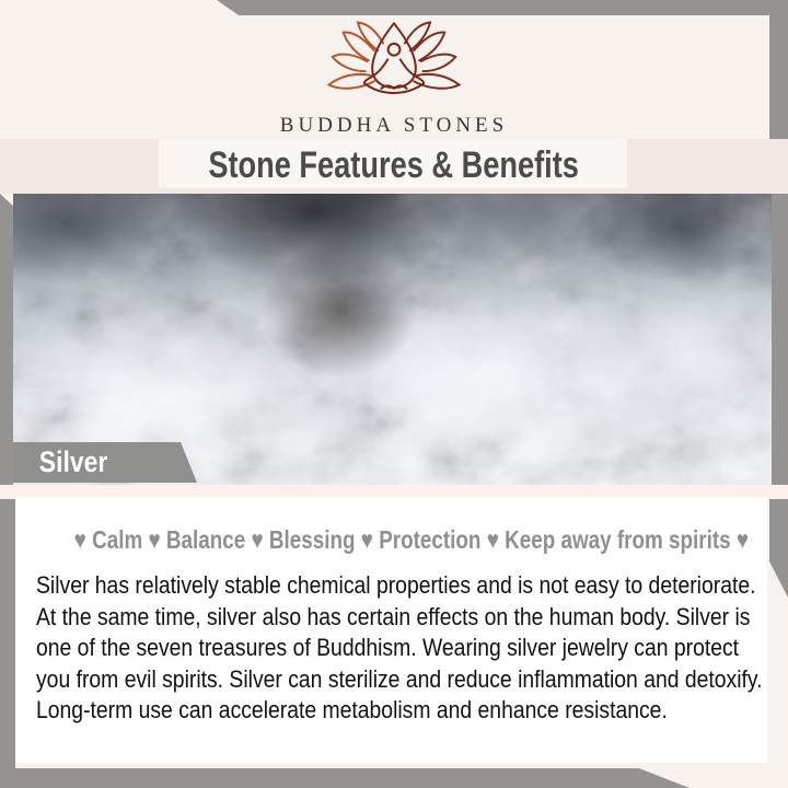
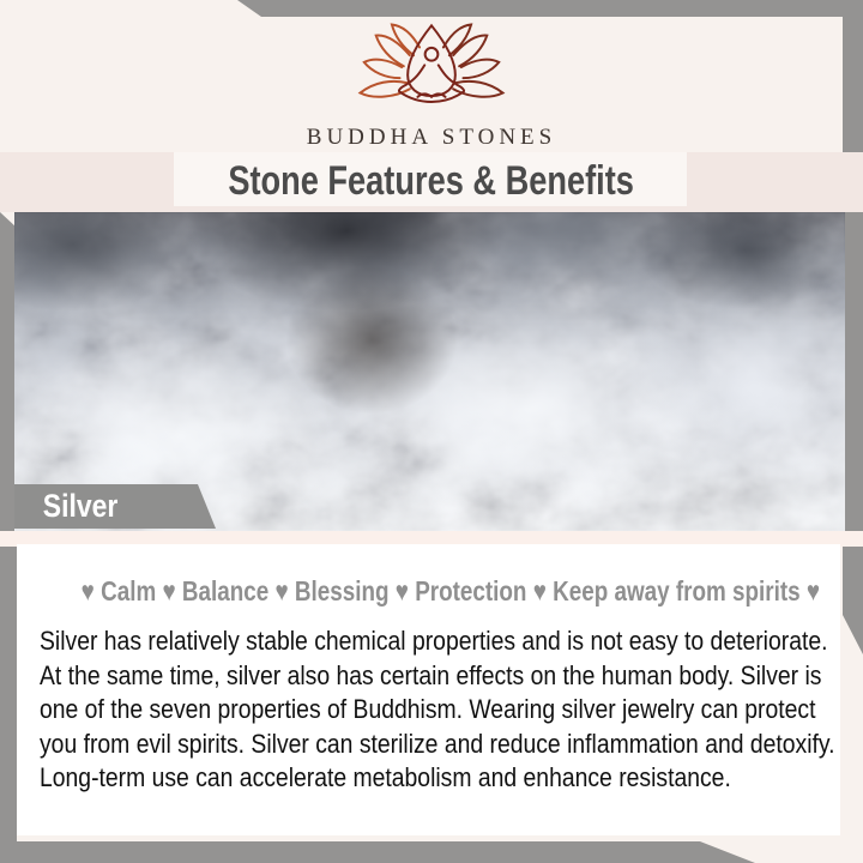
  BUDDHA STONES
  Stone Features & Benefits
  Silver
  ♥ Calm ♥ Balance ♥ Blessing ♥ Protection ♥ Keep away from spirits ♥
- Silver has relatively stable chemical properties and is not easy to deteriorate. At the same time, silver also has certain effects on the human body. Silver is one of the seven treasures of Buddhism. Wearing silver jewelry can protect you from evil spirits. Silver can sterilize and reduce inflammation and detoxify. Long-term use can accelerate metabolism and enhance resistance.
+ Silver has relatively stable chemical properties and is not easy to deteriorate. At the same time, silver also has certain effects on the human body. Silver is one of the seven properties of Buddhism. Wearing silver jewelry can protect you from evil spirits. Silver can sterilize and reduce inflammation and detoxify. Long-term use can accelerate metabolism and enhance resistance.
